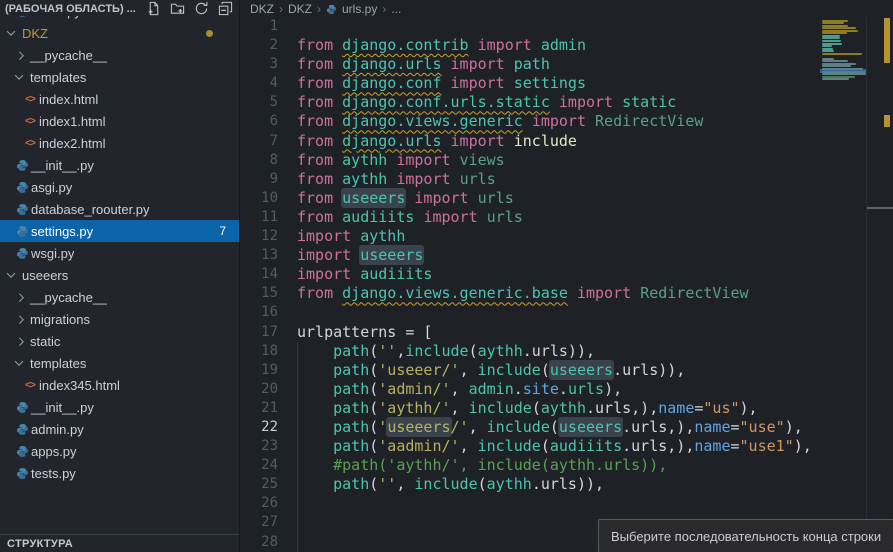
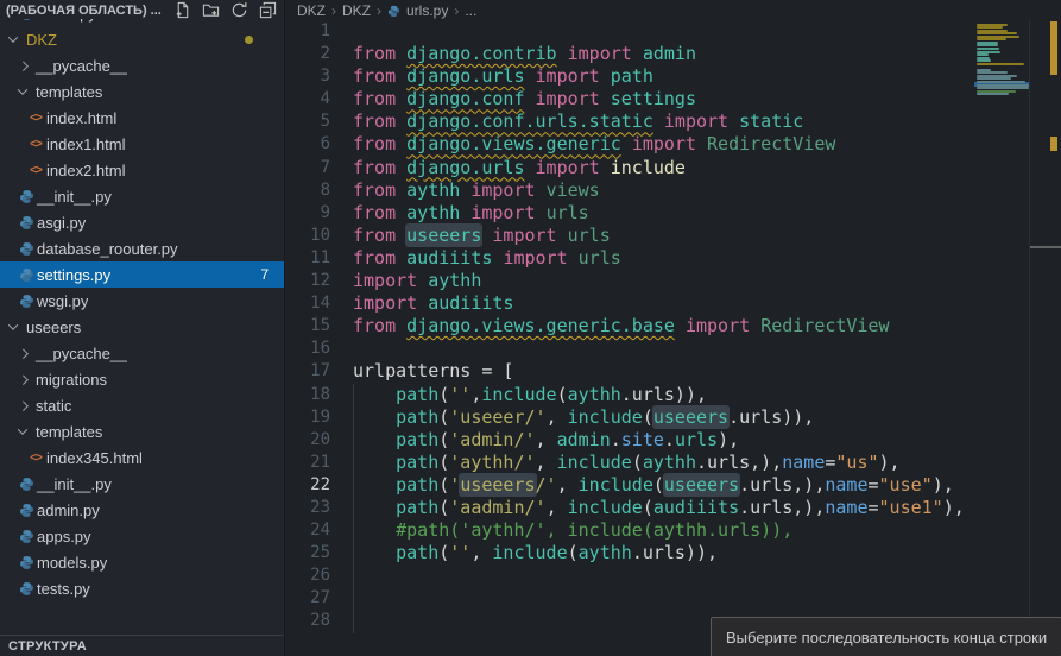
  DKZ
  __pycache__
  templates
  <>
  index.html
  <>
  index1.html
  <>
  index2.html
  __init__.py
  asgi.py
  database_roouter.py
  settings.py
  7
  wsgi.py
  useeers
  __pycache__
  migrations
  static
  templates
  <>
  index345.html
  __init__.py
  admin.py
  apps.py
+ models.py
  tests.py
  (РАБОЧАЯ ОБЛАСТЬ) ...
  СТРУКТУРА
  DKZ
  ›
  DKZ
  ›
  urls.py
  ›
  ...
  1
  2
  from django.contrib import admin
  3
  from django.urls import path
  4
  from django.conf import settings
  5
  from django.conf.urls.static import static
  6
  from django.views.generic import RedirectView
  7
  from django.urls import include
  8
  from aythh import views
  9
  from aythh import urls
  10
  from useeers import urls
  11
  from audiiits import urls
  12
  import aythh
- 13
- import useeers
  14
  import audiiits
  15
  from django.views.generic.base import RedirectView
  16
  17
  urlpatterns = [
  18
  path('',include(aythh.urls)),
  19
  path('useeer/', include(useeers.urls)),
  20
  path('admin/', admin.site.urls),
  21
  path('aythh/', include(aythh.urls,),name="us"),
  22
  path('useeers/', include(useeers.urls,),name="use"),
  23
  path('aadmin/', include(audiiits.urls,),name="use1"),
  24
  #path('aythh/', include(aythh.urls)),
  25
  path('', include(aythh.urls)),
  26
  27
  28
  Выберите последовательность конца строки
